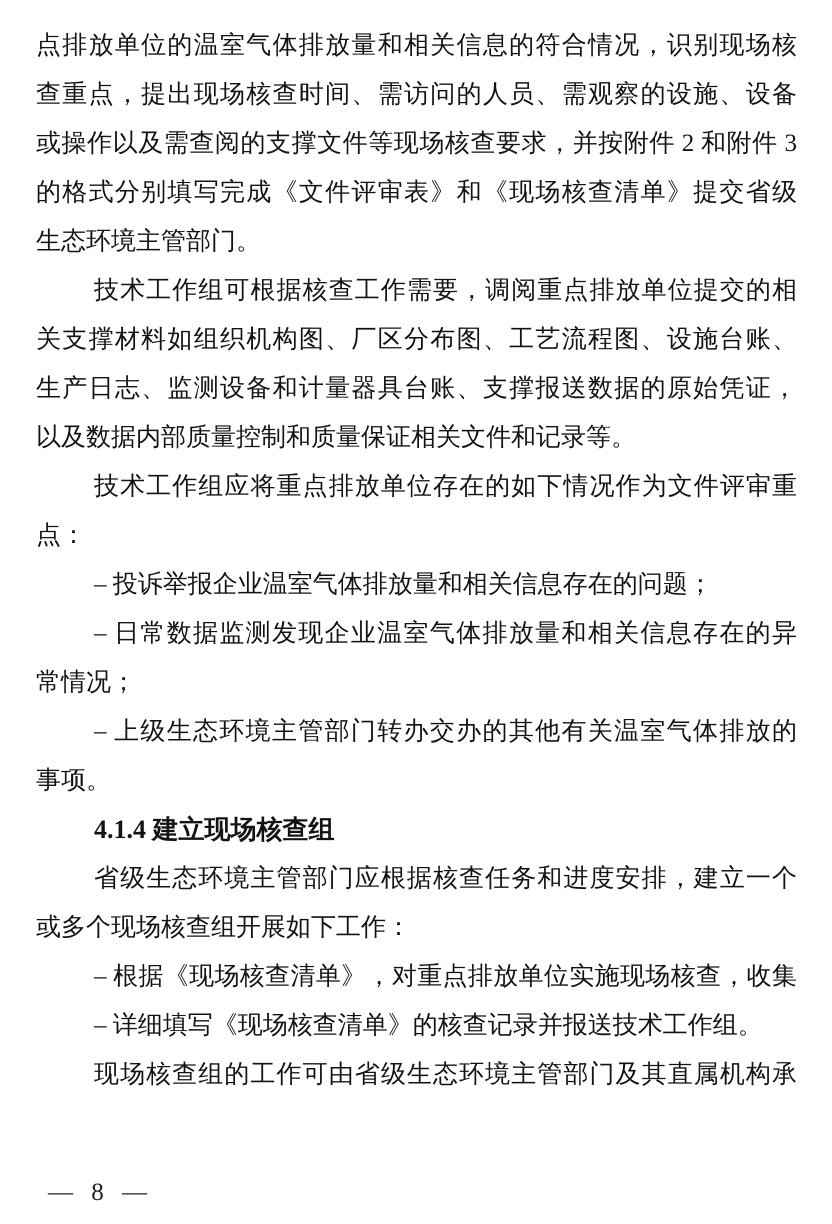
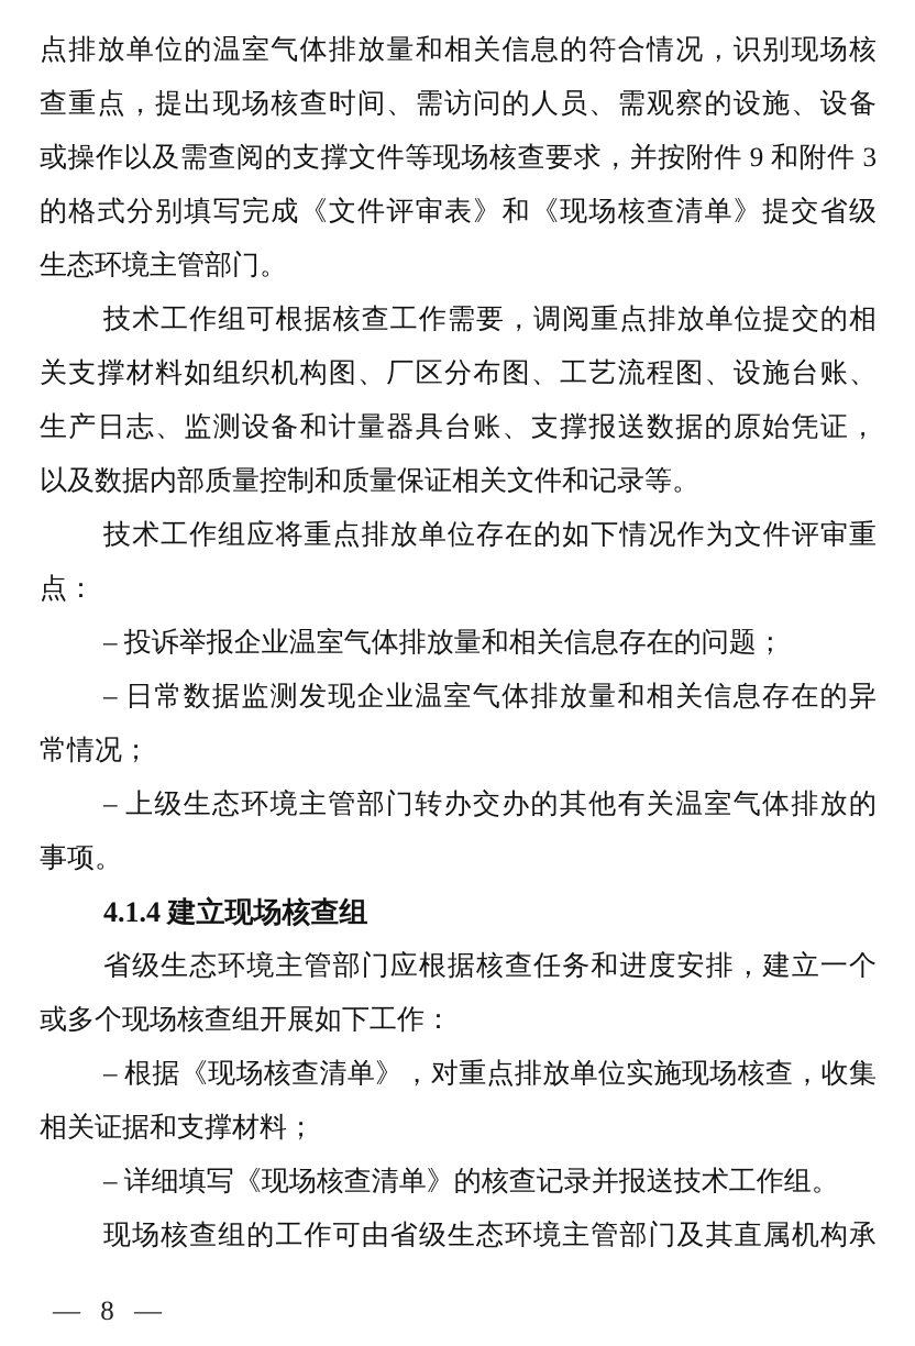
  点排放单位的温室气体排放量和相关信息的符合情况，识别现场核
  查重点，提出现场核查时间、需访问的人员、需观察的设施、设备
- 或操作以及需查阅的支撑文件等现场核查要求，并按附件 2 和附件 3
+ 或操作以及需查阅的支撑文件等现场核查要求，并按附件 9 和附件 3
  的格式分别填写完成《文件评审表》和《现场核查清单》提交省级
  生态环境主管部门。
  技术工作组可根据核查工作需要，调阅重点排放单位提交的相
  关支撑材料如组织机构图、厂区分布图、工艺流程图、设施台账、
  生产日志、监测设备和计量器具台账、支撑报送数据的原始凭证，
  以及数据内部质量控制和质量保证相关文件和记录等。
  技术工作组应将重点排放单位存在的如下情况作为文件评审重
  点：
  – 投诉举报企业温室气体排放量和相关信息存在的问题；
  – 日常数据监测发现企业温室气体排放量和相关信息存在的异
  常情况；
  – 上级生态环境主管部门转办交办的其他有关温室气体排放的
  事项。
  4.1.4 建立现场核查组
  省级生态环境主管部门应根据核查任务和进度安排，建立一个
  或多个现场核查组开展如下工作：
  – 根据《现场核查清单》，对重点排放单位实施现场核查，收集
+ 相关证据和支撑材料；
  – 详细填写《现场核查清单》的核查记录并报送技术工作组。
  现场核查组的工作可由省级生态环境主管部门及其直属机构承
  — 8 —
